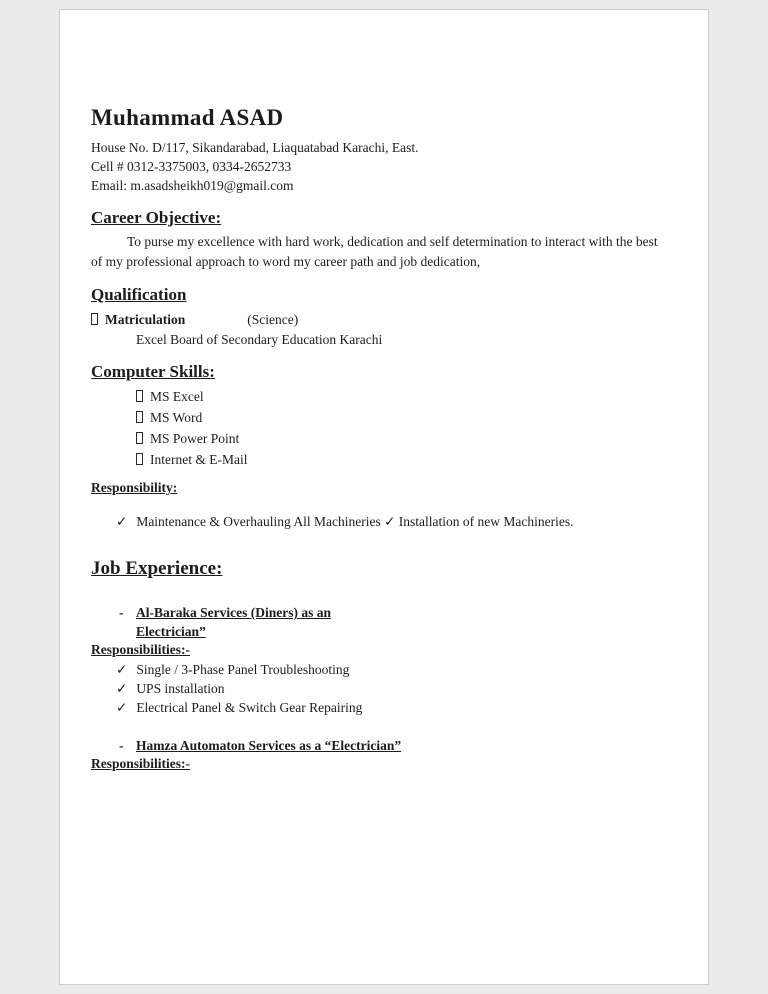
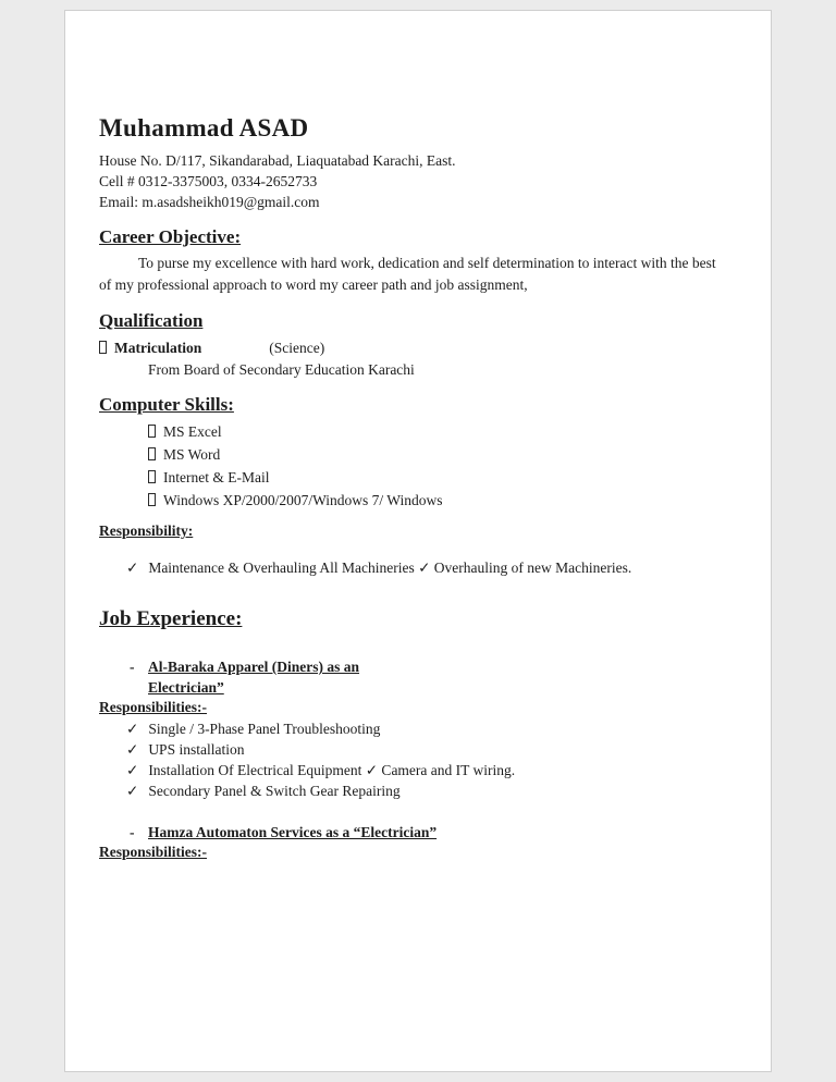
  Muhammad ASAD
  House No. D/117, Sikandarabad, Liaquatabad Karachi, East.
  Cell # 0312-3375003, 0334-2652733
  Email: m.asadsheikh019@gmail.com
  Career Objective:
- To purse my excellence with hard work, dedication and self determination to interact with the best of my professional approach to word my career path and job dedication,
+ To purse my excellence with hard work, dedication and self determination to interact with the best of my professional approach to word my career path and job assignment,
  Qualification
  Matriculation (Science)
- Excel Board of Secondary Education Karachi
+ From Board of Secondary Education Karachi
  Computer Skills:
  MS Excel
  MS Word
- MS Power Point
  Internet & E-Mail
+ Windows XP/2000/2007/Windows 7/ Windows
  Responsibility:
- ✓ Maintenance & Overhauling All Machineries ✓ Installation of new Machineries.
+ ✓ Maintenance & Overhauling All Machineries ✓ Overhauling of new Machineries.
  Job Experience:
  -
- Al-Baraka Services (Diners) as an
+ Al-Baraka Apparel (Diners) as an
  Electrician”
  Responsibilities:-
  ✓ Single / 3-Phase Panel Troubleshooting
  ✓ UPS installation
+ ✓ Installation Of Electrical Equipment ✓ Camera and IT wiring.
- ✓ Electrical Panel & Switch Gear Repairing
+ ✓ Secondary Panel & Switch Gear Repairing
  -
  Hamza Automaton Services as a “Electrician”
  Responsibilities:-
